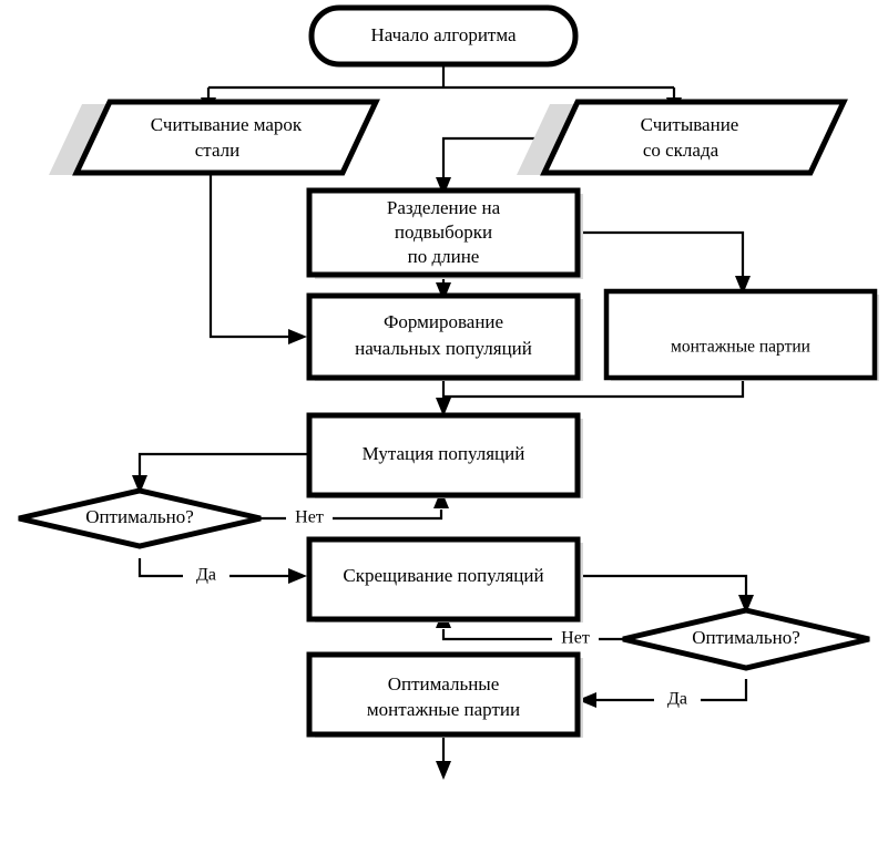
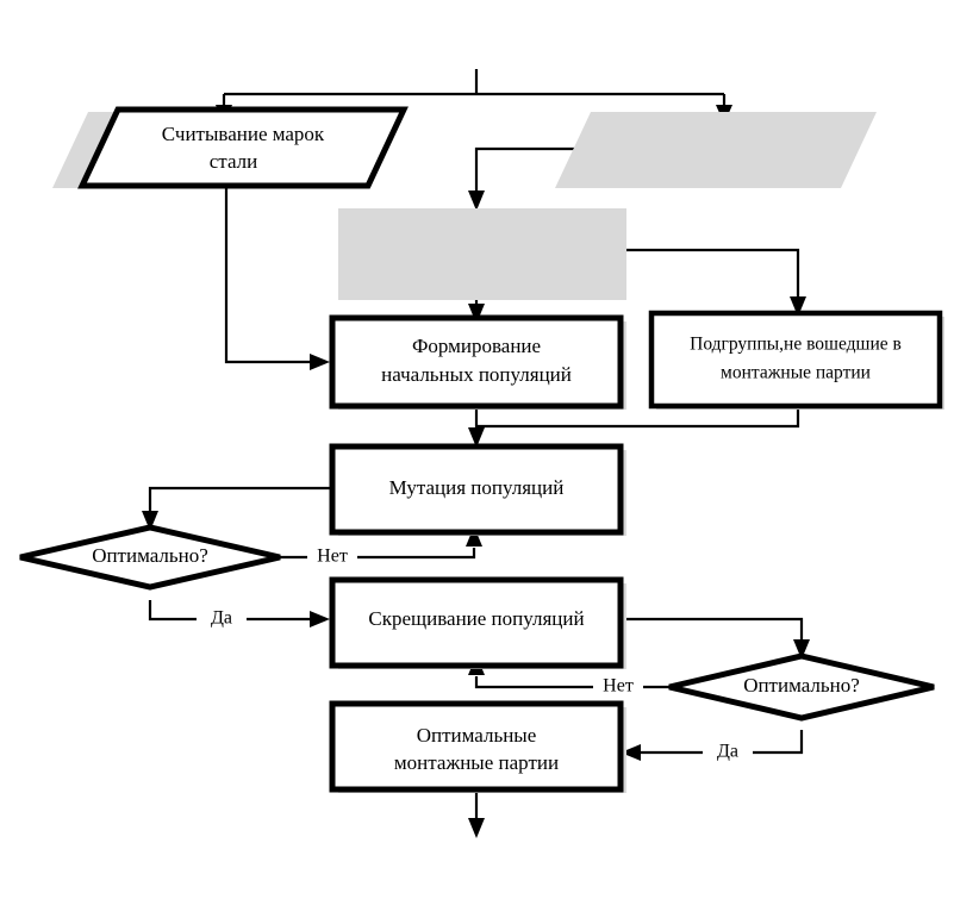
- Начало алгоритма
  Считывание марок
  стали
- Считывание
- со склада
- Разделение на
- подвыборки
- по длине
  Формирование
  начальных популяций
+ Подгруппы,не вошедшие в
  монтажные партии
  Мутация популяций
  Оптимально?
  Скрещивание популяций
  Оптимально?
  Оптимальные
  монтажные партии
  Нет
  Да
  Нет
  Да
